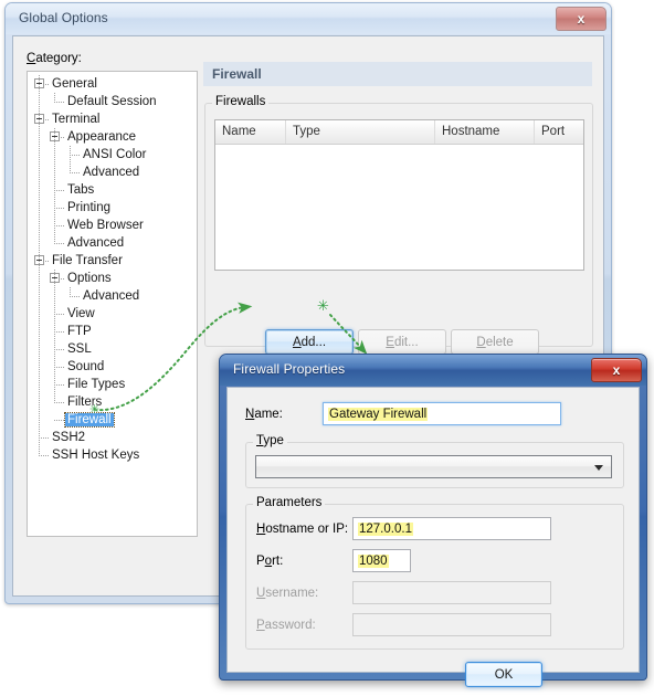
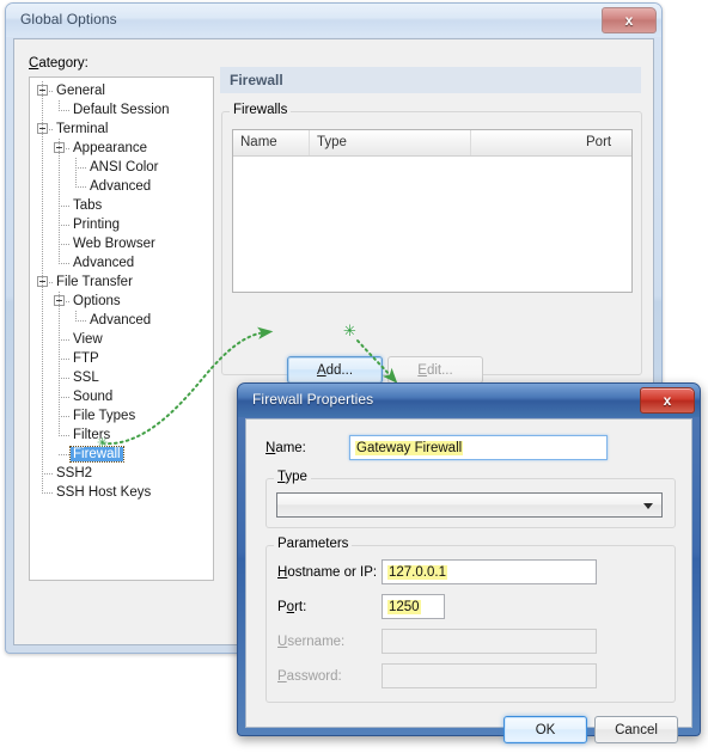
  Global Options
  x
  Category:
  General
  Default Session
  Terminal
  Appearance
  ANSI Color
  Advanced
  Tabs
  Printing
  Web Browser
  Advanced
  File Transfer
  Options
  Advanced
  View
  FTP
  SSL
  Sound
  File Types
  Filters
  Firewall
  SSH2
  SSH Host Keys
  Firewall
  Firewalls
  Name
  Type
- Hostname
  Port
  Add...
  Edit...
- Delete
  ✳
  ✳
  Firewall Properties
  x
  Name:
  Gateway Firewall
  Type
  Parameters
  Hostname or IP:
  127.0.0.1
  Port:
- 1080
+ 1250
  Username:
  Password:
  OK
+ Cancel
